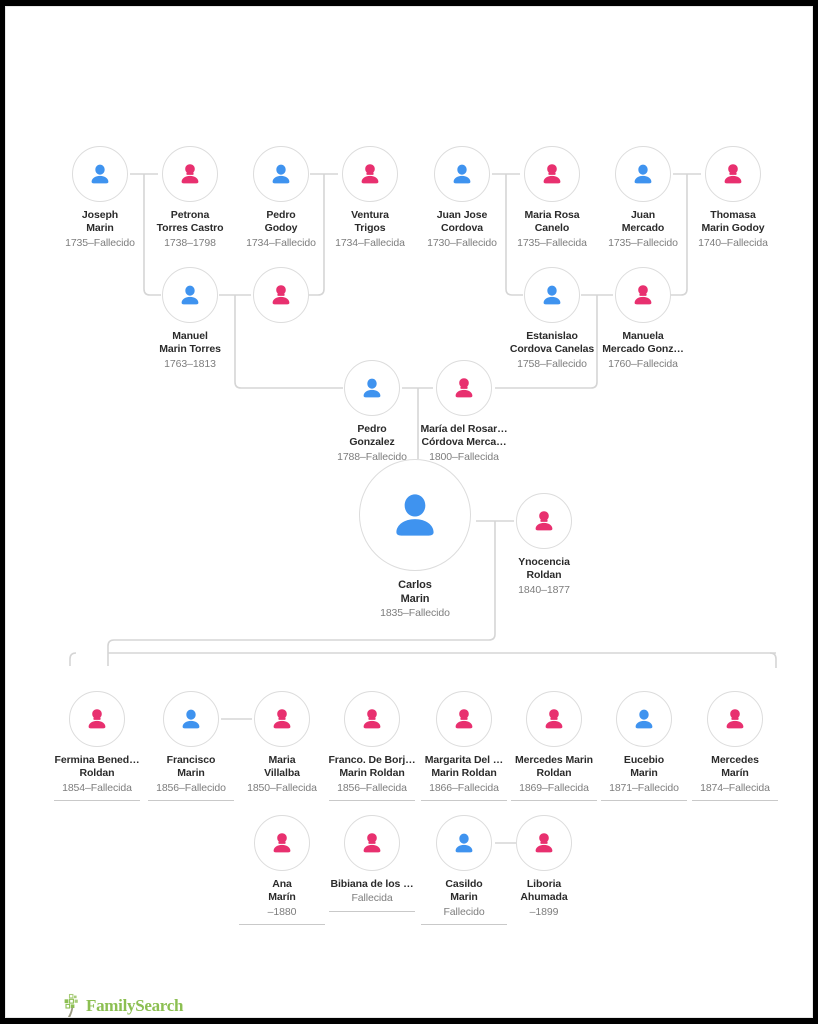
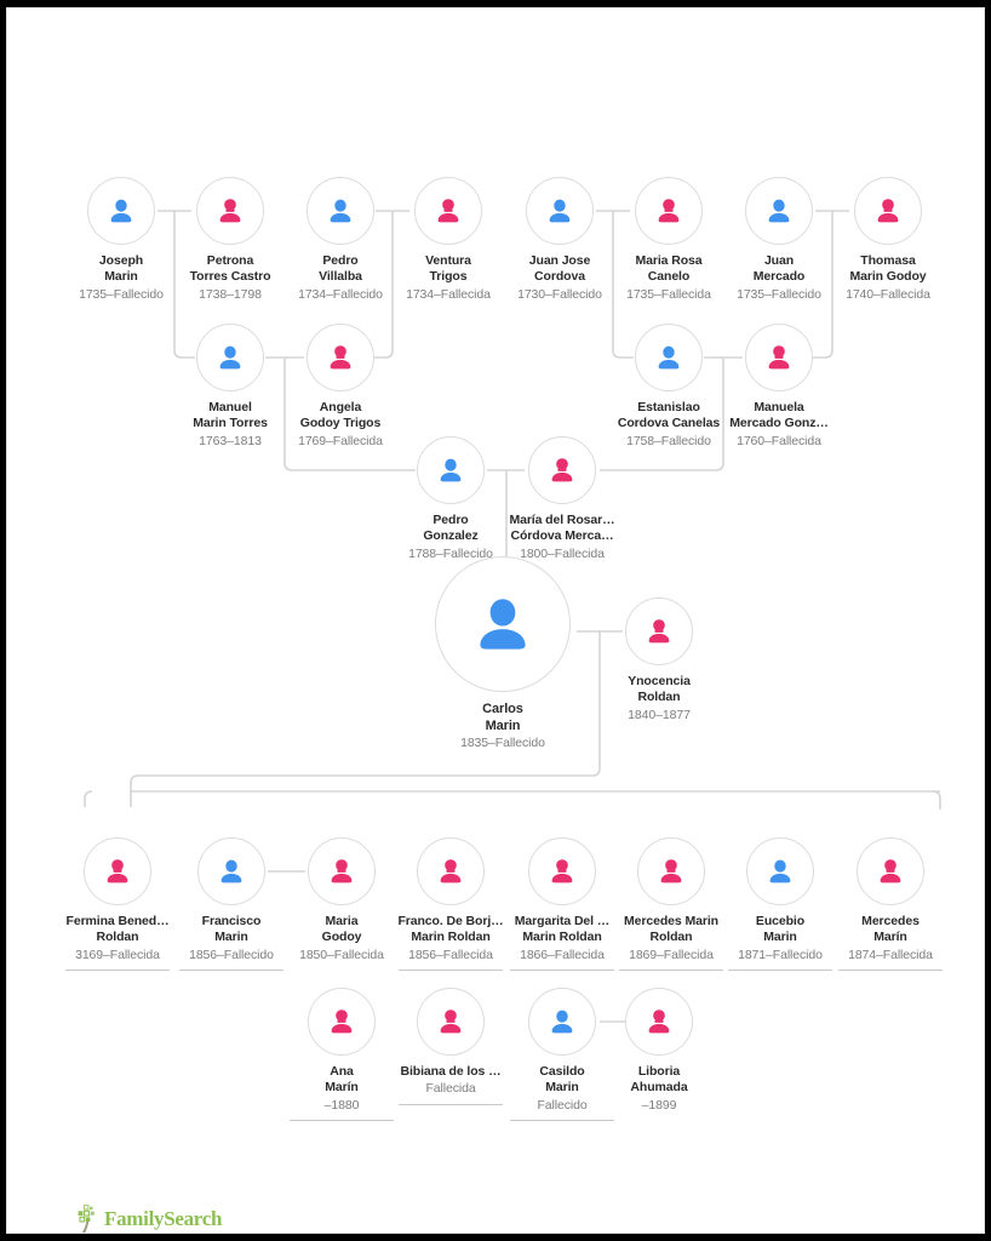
  Joseph
  Marin
  1735–Fallecido
  Petrona
  Torres Castro
  1738–1798
  Pedro
- Godoy
+ Villalba
  1734–Fallecido
  Ventura
  Trigos
  1734–Fallecida
  Juan Jose
  Cordova
  1730–Fallecido
  Maria Rosa
  Canelo
  1735–Fallecida
  Juan
  Mercado
  1735–Fallecido
  Thomasa
  Marin Godoy
  1740–Fallecida
  Manuel
  Marin Torres
  1763–1813
+ Angela
+ Godoy Trigos
+ 1769–Fallecida
  Estanislao
  Cordova Canelas
  1758–Fallecido
  Manuela
  Mercado Gonz…
  1760–Fallecida
  Pedro
  Gonzalez
  1788–Fallecido
  María del Rosar…
  Córdova Merca…
  1800–Fallecida
  Carlos
  Marin
  1835–Fallecido
  Ynocencia
  Roldan
  1840–1877
  Fermina Bened…
  Roldan
- 1854–Fallecida
+ 3169–Fallecida
  Francisco
  Marin
  1856–Fallecido
  Maria
- Villalba
+ Godoy
  1850–Fallecida
  Franco. De Borj…
  Marin Roldan
  1856–Fallecida
  Margarita Del …
  Marin Roldan
  1866–Fallecida
  Mercedes Marin
  Roldan
  1869–Fallecida
  Eucebio
  Marin
  1871–Fallecido
  Mercedes
  Marín
  1874–Fallecida
  Ana
  Marín
  –1880
  Bibiana de los …
  Fallecida
  Casildo
  Marin
  Fallecido
  Liboria
  Ahumada
  –1899
  FamilySearch
